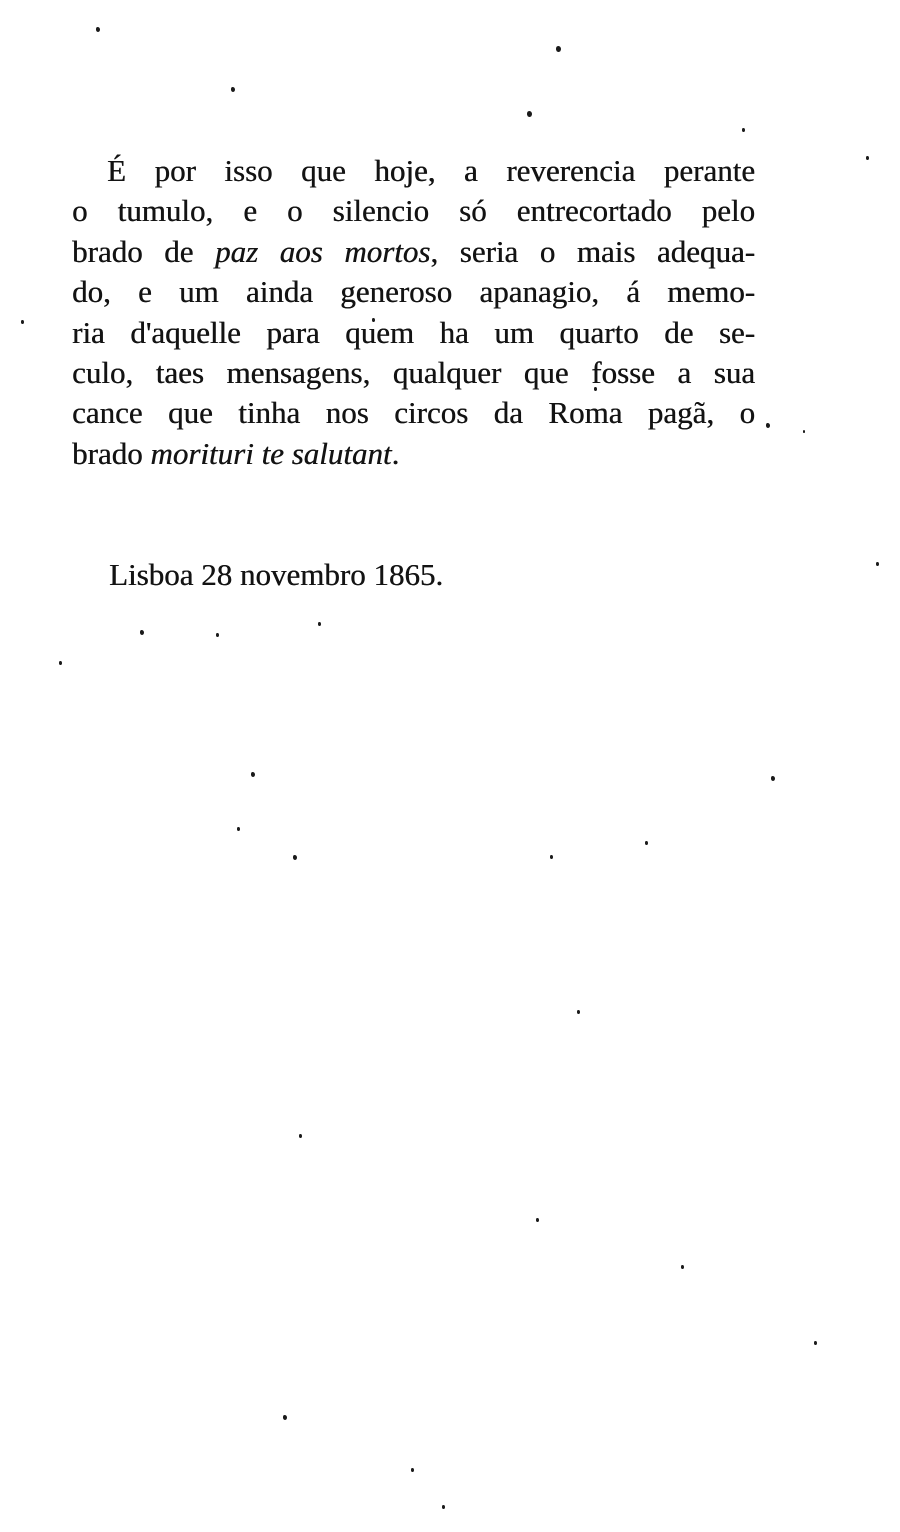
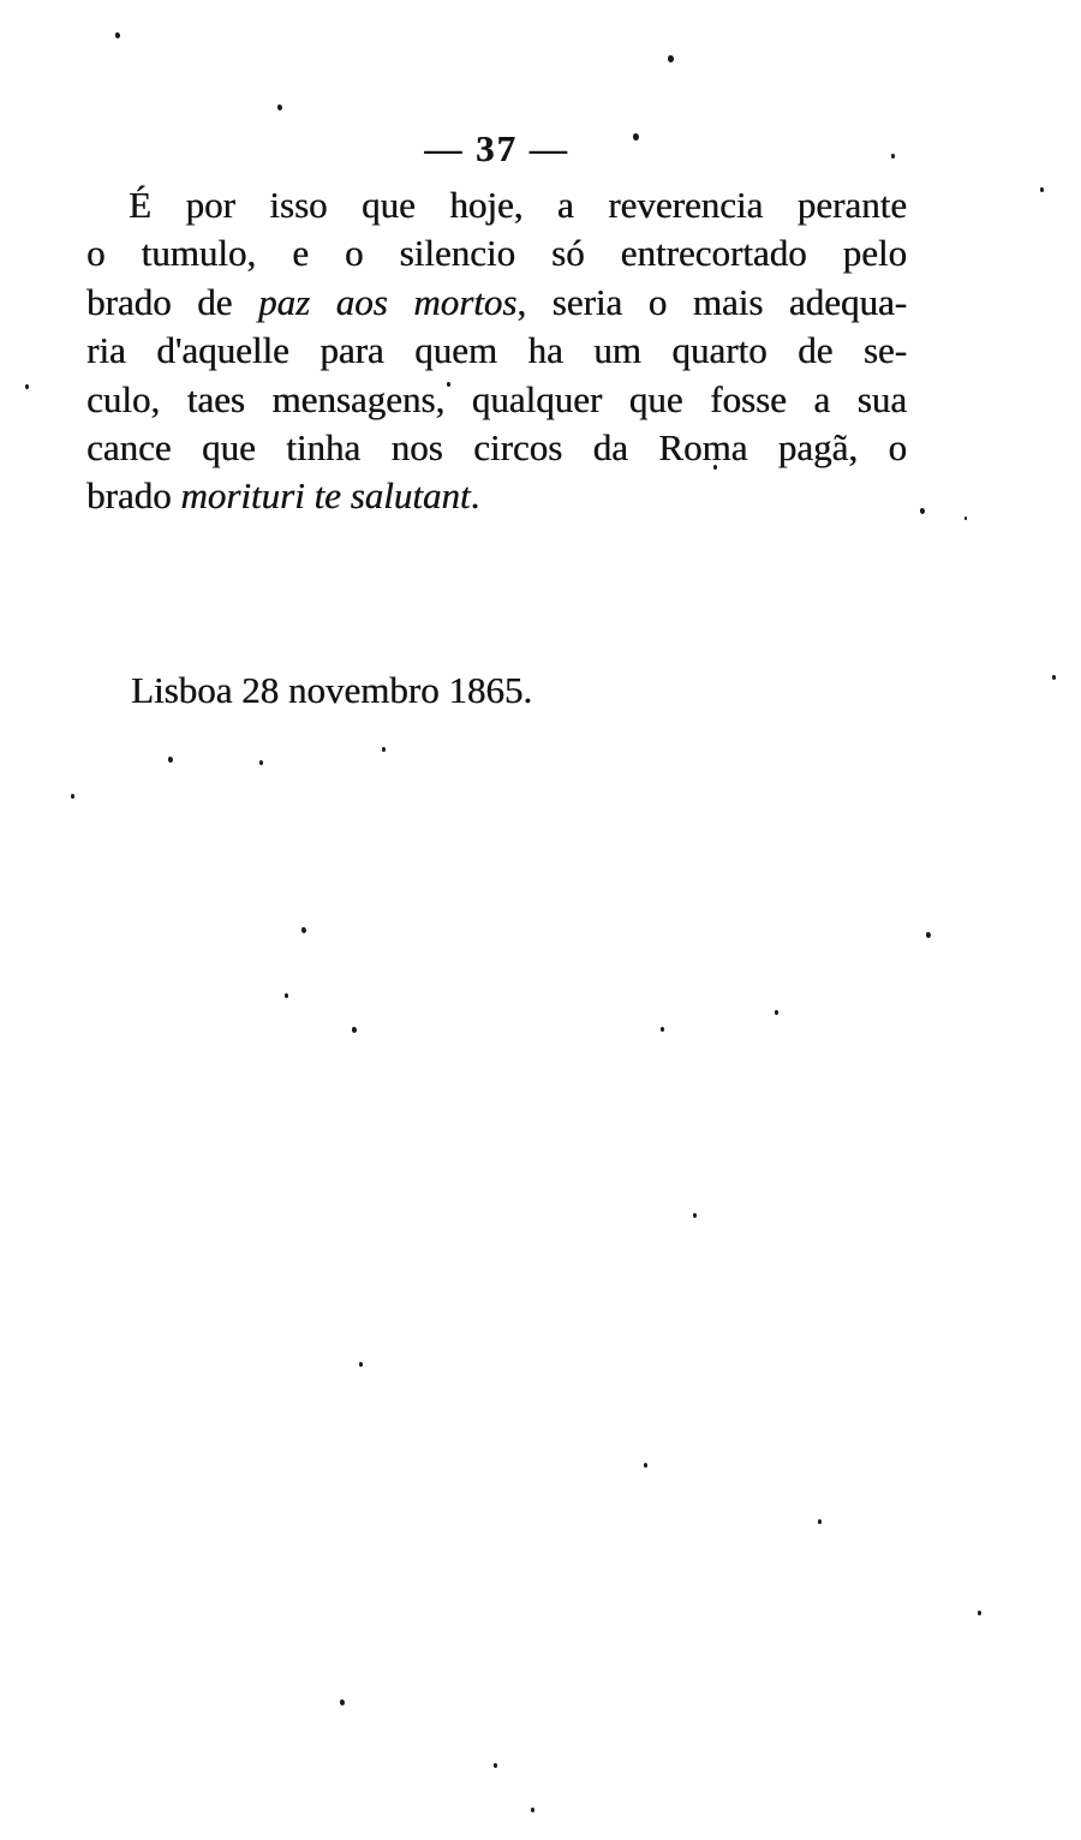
+ — 37 —
  É por isso que hoje, a reverencia perante
  o tumulo, e o silencio só entrecortado pelo
  brado de paz aos mortos, seria o mais adequa-
- do, e um ainda generoso apanagio, á memo-
  ria d'aquelle para quem ha um quarto de se-
  culo, taes mensagens, qualquer que fosse a sua
  cance que tinha nos circos da Roma pagã, o
  brado morituri te salutant.
  Lisboa 28 novembro 1865.
